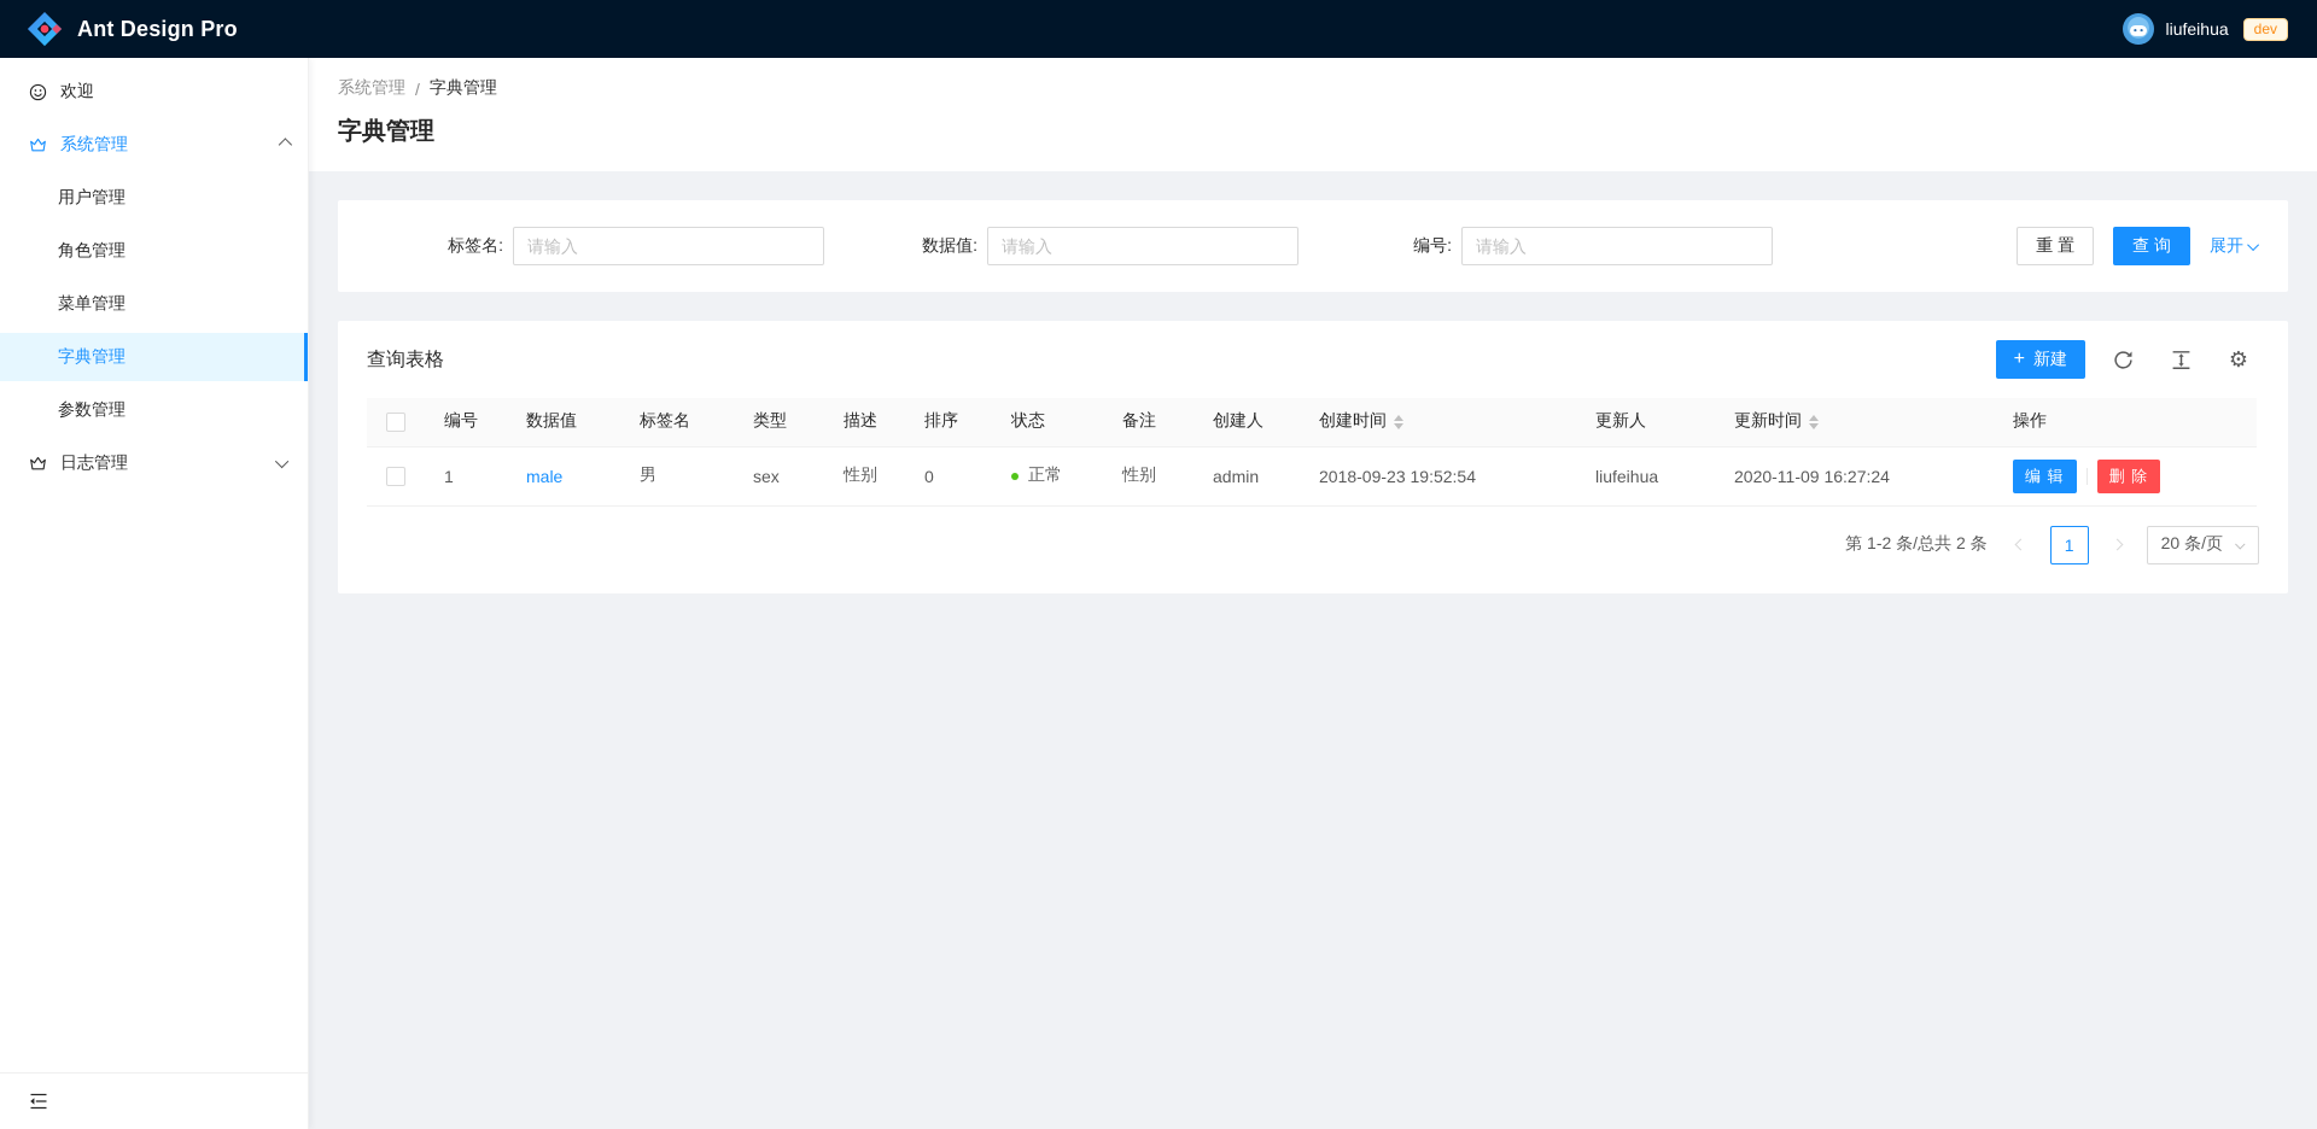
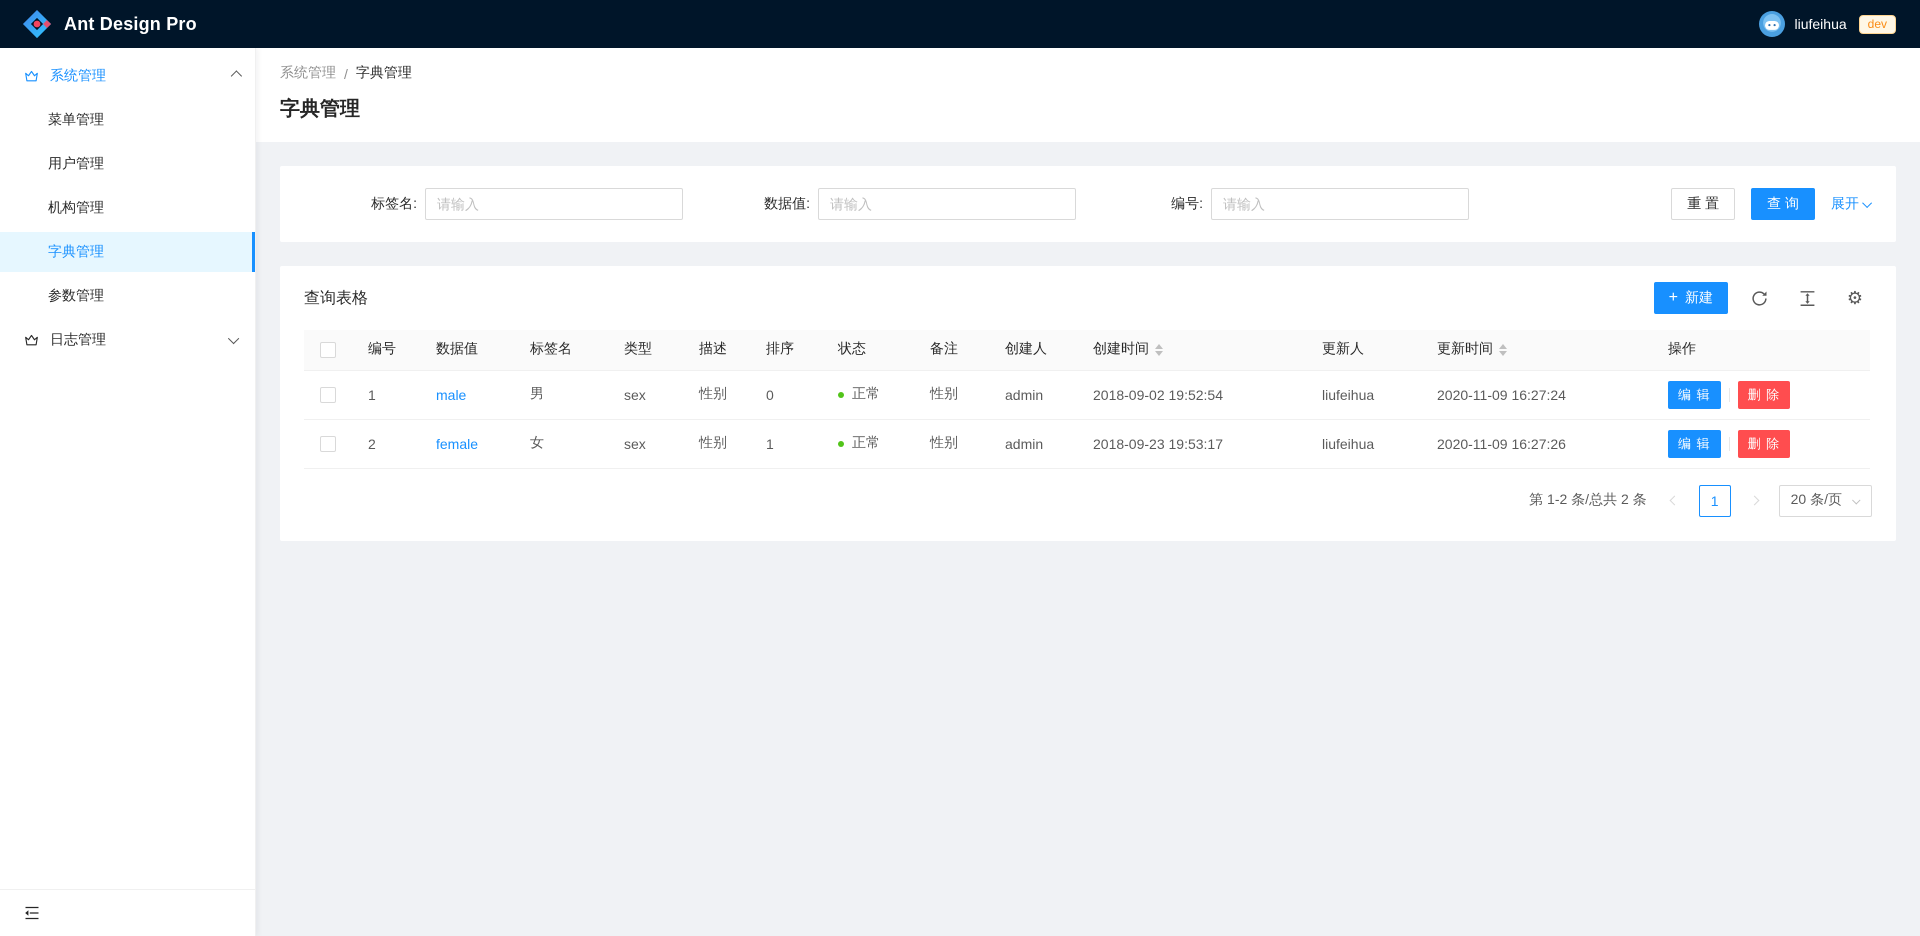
  Ant Design Pro
  liufeihua
  dev
- 欢迎
  系统管理
- 用户管理
+ 菜单管理
- 角色管理
- 菜单管理
+ 用户管理
+ 机构管理
  字典管理
  参数管理
  日志管理
  系统管理
  /
  字典管理
  字典管理
  标签名:
  请输入
  数据值:
  请输入
  编号:
  请输入
  重 置
  查 询
  展开
  查询表格
  +
  新建
  ⚙
  	编号	数据值	标签名	类型	描述	排序	状态	备注	创建人	创建时间	更新人	更新时间	操作
- 	1	male	男	sex	性别	0	正常	性别	admin	2018-09-23 19:52:54	liufeihua	2020-11-09 16:27:24	编 辑 删 除
+ 	1	male	男	sex	性别	0	正常	性别	admin	2018-09-02 19:52:54	liufeihua	2020-11-09 16:27:24	编 辑 删 除
+ 	2	female	女	sex	性别	1	正常	性别	admin	2018-09-23 19:53:17	liufeihua	2020-11-09 16:27:26	编 辑 删 除
  第 1-2 条/总共 2 条
  1
  20 条/页
